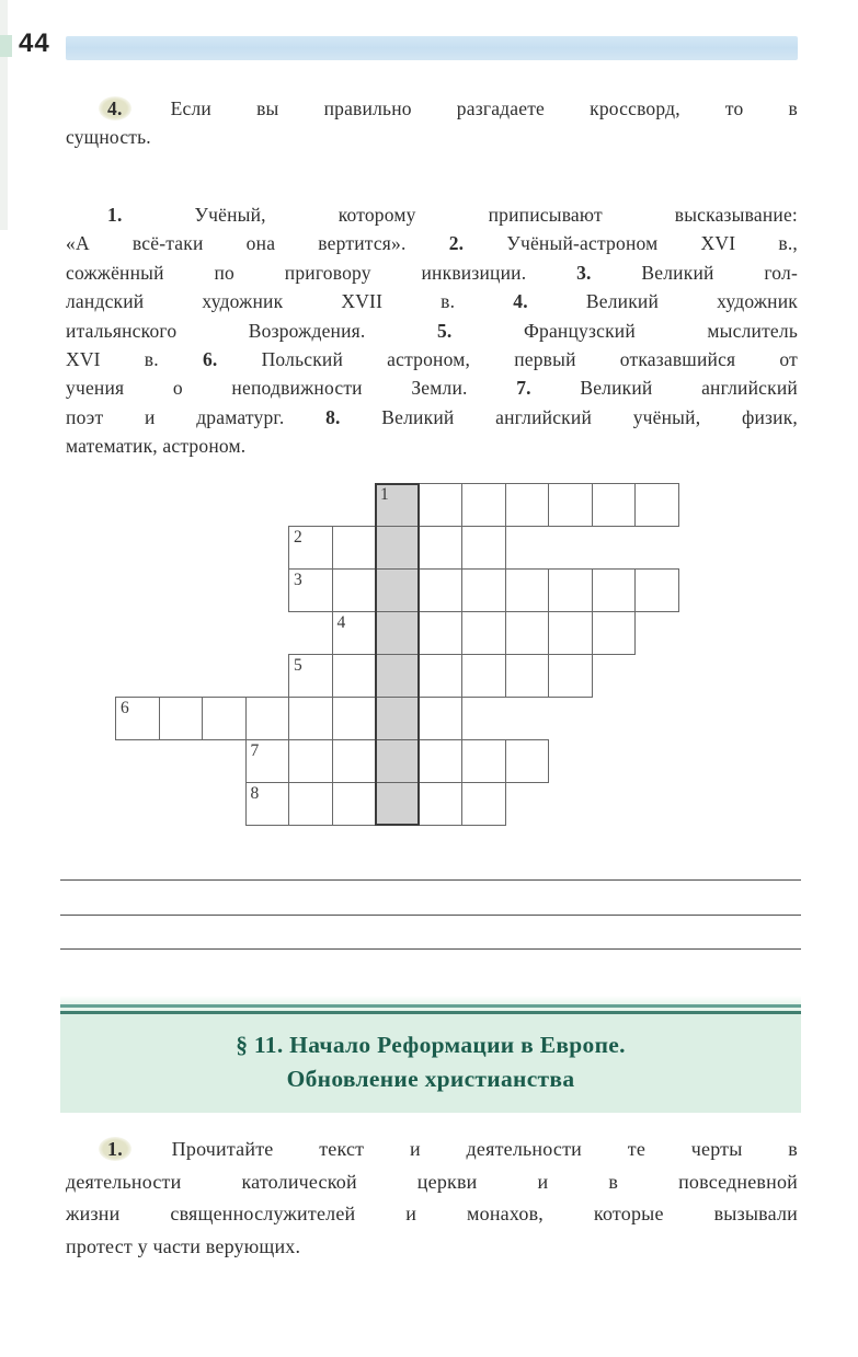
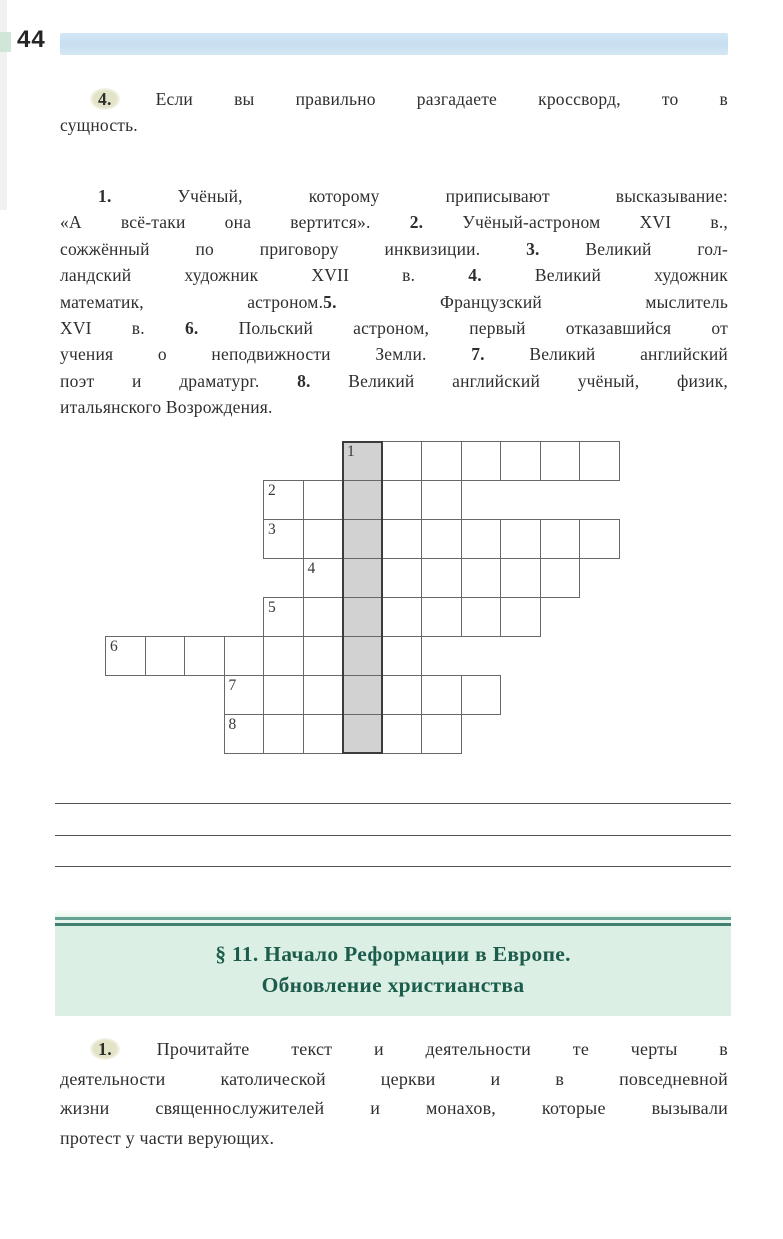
  44
  4. Если вы правильно разгадаете кроссворд, то в
  сущность.
  1. Учёный, которому приписывают высказывание:
  «А всё-таки она вертится». 2. Учёный-астроном XVI в.,
  сожжённый по приговору инквизиции. 3. Великий гол-
  ландский художник XVII в. 4. Великий художник
- итальянского Возрождения. 5. Французский мыслитель
+ математик, астроном.5. Французский мыслитель
  XVI в. 6. Польский астроном, первый отказавшийся от
  учения о неподвижности Земли. 7. Великий английский
  поэт и драматург. 8. Великий английский учёный, физик,
- математик, астроном.
+ итальянского Возрождения.
  1
  2
  3
  4
  5
  6
  7
  8
  § 11. Начало Реформации в Европе.
  Обновление христианства
  1. Прочитайте текст и деятельности те черты в
  деятельности католической церкви и в повседневной
  жизни священнослужителей и монахов, которые вызывали
  протест у части верующих.
